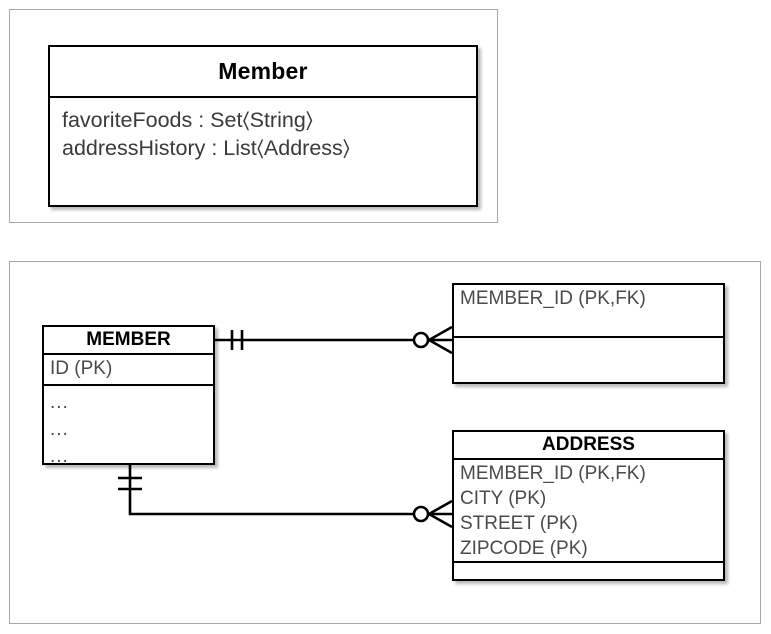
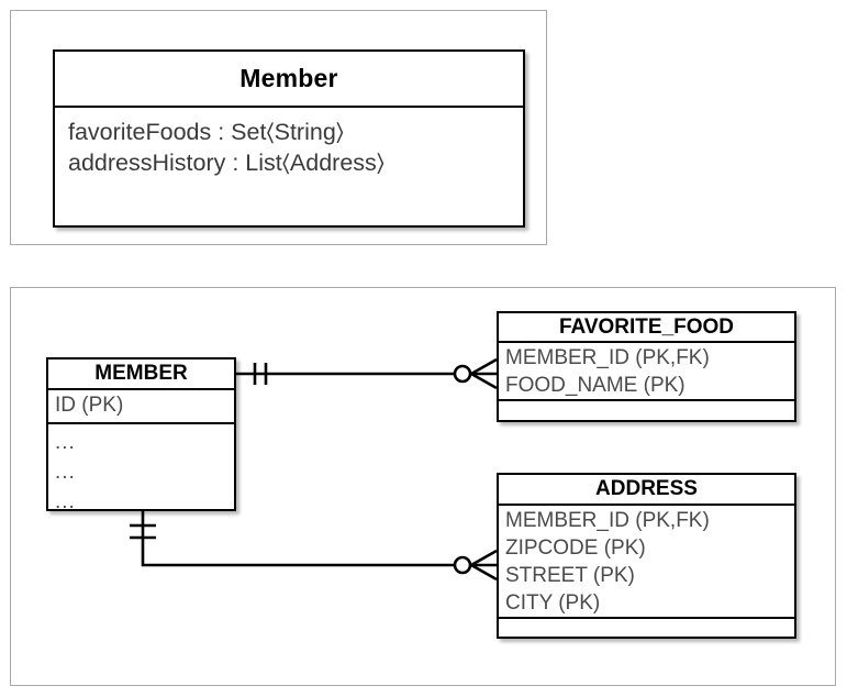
  Member
  favoriteFoods : Set〈String〉
  addressHistory : List〈Address〉
  MEMBER
  ID (PK)
  ...
  ...
  ...
+ FAVORITE_FOOD
  MEMBER_ID (PK,FK)
+ FOOD_NAME (PK)
  ADDRESS
  MEMBER_ID (PK,FK)
- CITY (PK)
+ ZIPCODE (PK)
  STREET (PK)
- ZIPCODE (PK)
+ CITY (PK)
